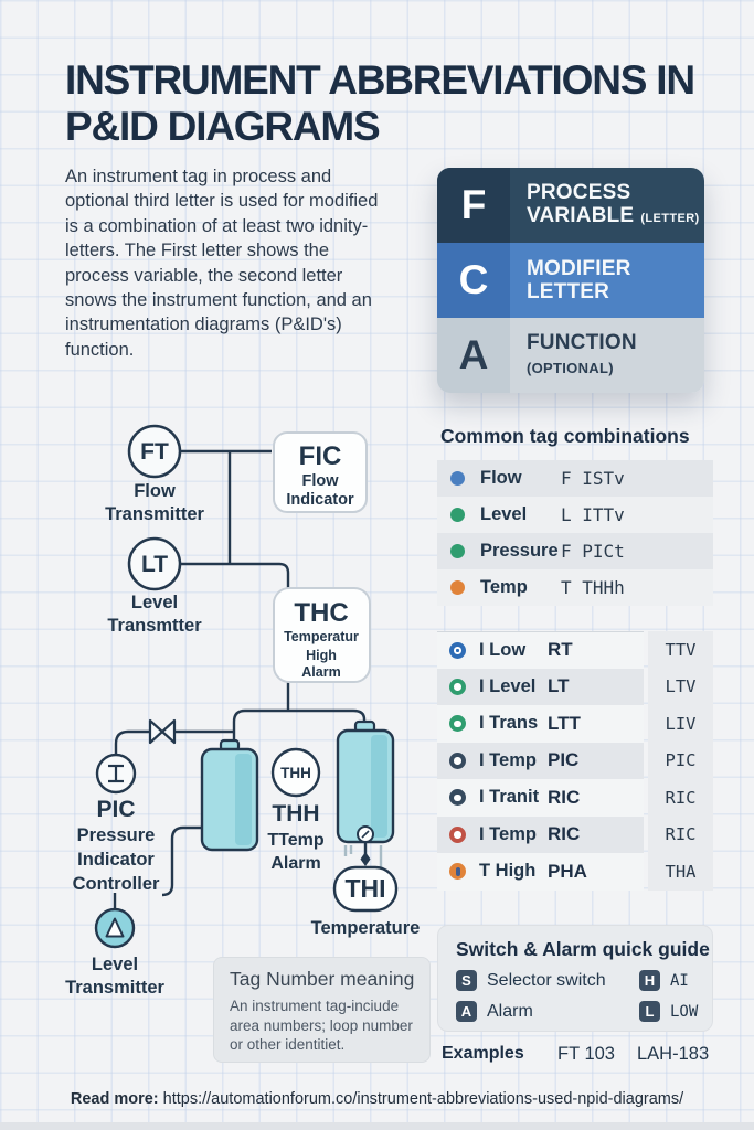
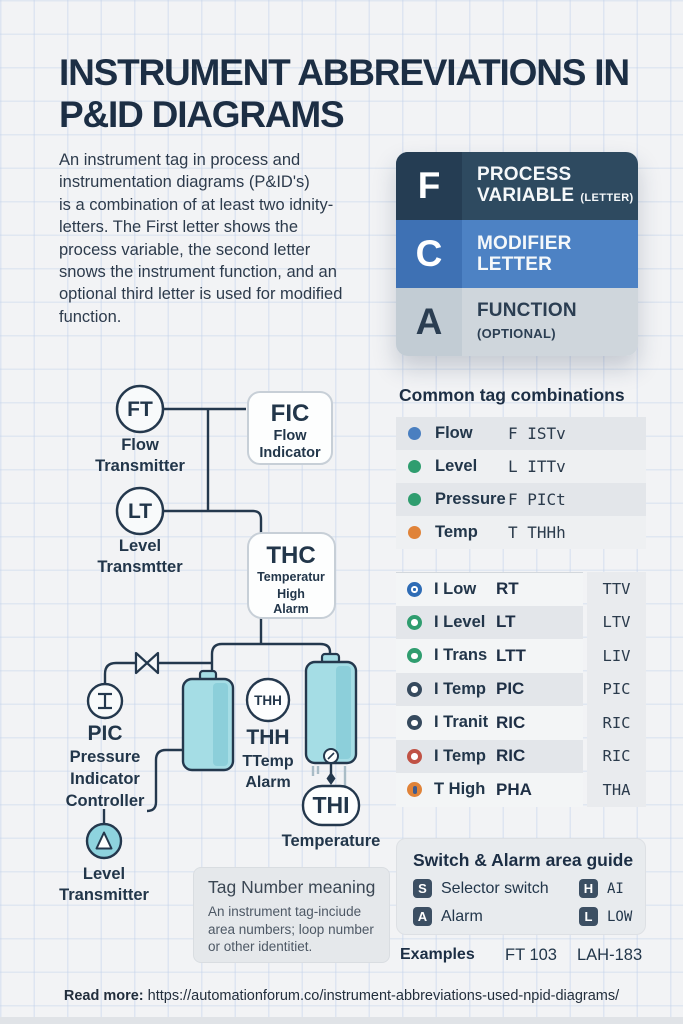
  INSTRUMENT ABBREVIATIONS IN
  P&ID DIAGRAMS
  An instrument tag in process and
- optional third letter is used for modified
+ instrumentation diagrams (P&ID's)
  is a combination of at least two idnity-
  letters. The First letter shows the
  process variable, the second letter
  snows the instrument function, and an
- instrumentation diagrams (P&ID's)
+ optional third letter is used for modified
  function.
  F
  PROCESS
  VARIABLE (LETTER)
  C
  MODIFIER
  LETTER
  A
  FUNCTION
  (OPTIONAL)
  Common tag combinations
  Flow
  F ISTv
  Level
  L ITTv
  Pressure
  F PICt
  Temp
  T THHh
  I Low
  RT
  TTV
  I Level
  LT
  LTV
  I Trans
  LTT
  LIV
  I Temp
  PIC
  PIC
  I Tranit
  RIC
  RIC
  I Temp
  RIC
  RIC
  T High
  PHA
  THA
- Switch & Alarm quick guide
+ Switch & Alarm area guide
  S
  Selector switch
  A
  Alarm
  H
  AI
  L
  LOW
  Examples
  FT 103
  LAH-183
  Tag Number meaning
  An instrument tag-inciude
  area numbers; loop number
  or other identitiet.
  Read more: https://automationforum.co/instrument-abbreviations-used-npid-diagrams/
  FT
  Flow
  Transmitter
  FIC
  Flow
  Indicator
  LT
  Level
  Transmtter
  THC
  Temperatur
  High
  Alarm
  PIC
  Pressure
  Indicator
  Controller
  THH
  THH
  TTemp
  Alarm
  Level
  Transmitter
  THI
  Temperature
